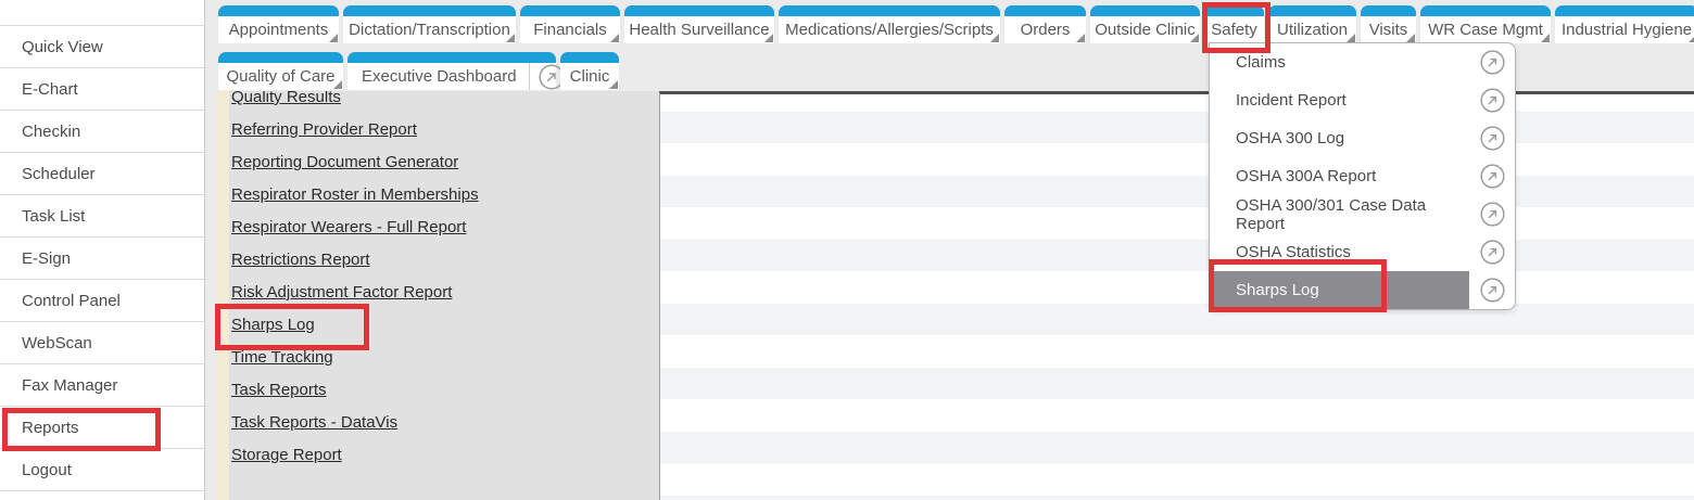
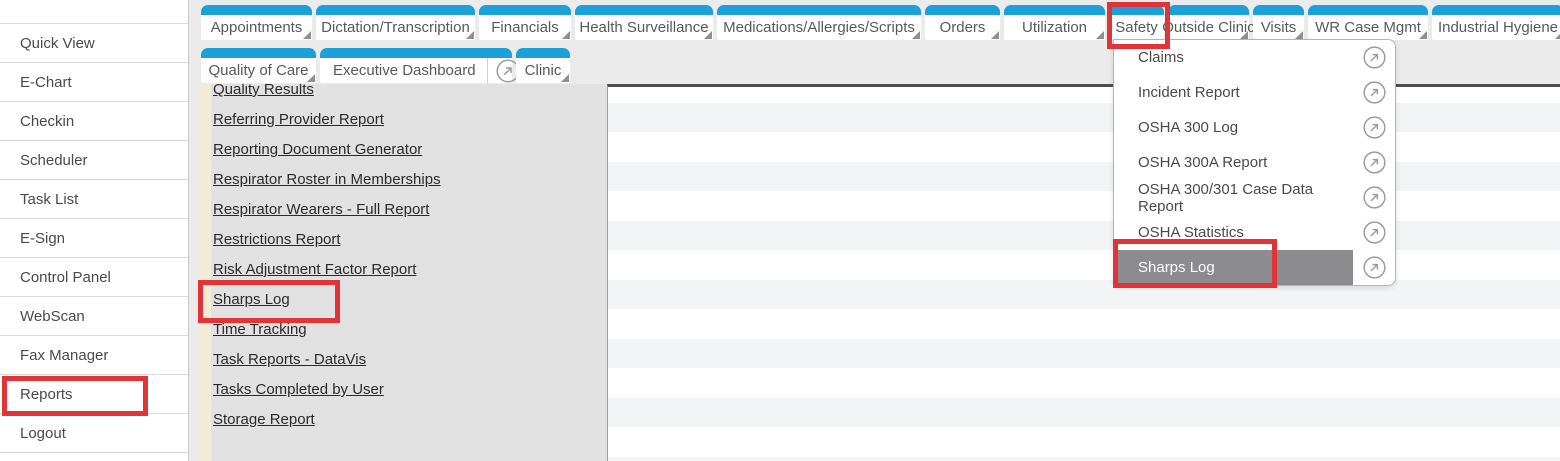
  Quick View
  E-Chart
  Checkin
  Scheduler
  Task List
  E-Sign
  Control Panel
  WebScan
  Fax Manager
  Reports
  Logout
  Appointments
  Dictation/Transcription
  Financials
  Health Surveillance
  Medications/Allergies/Scripts
  Orders
- Outside Clinic
+ Utilization
  Safety
- Utilization
+ Outside Clinic
  Visits
  WR Case Mgmt
  Industrial Hygiene
  Quality of Care
  Executive Dashboard
  Clinic
  Quality Results
  Referring Provider Report
  Reporting Document Generator
  Respirator Roster in Memberships
  Respirator Wearers - Full Report
  Restrictions Report
  Risk Adjustment Factor Report
  Sharps Log
  Time Tracking
- Task Reports
  Task Reports - DataVis
+ Tasks Completed by User
  Storage Report
  Claims
  Incident Report
  OSHA 300 Log
  OSHA 300A Report
  OSHA 300/301 Case Data Report
  OSHA Statistics
  Sharps Log
